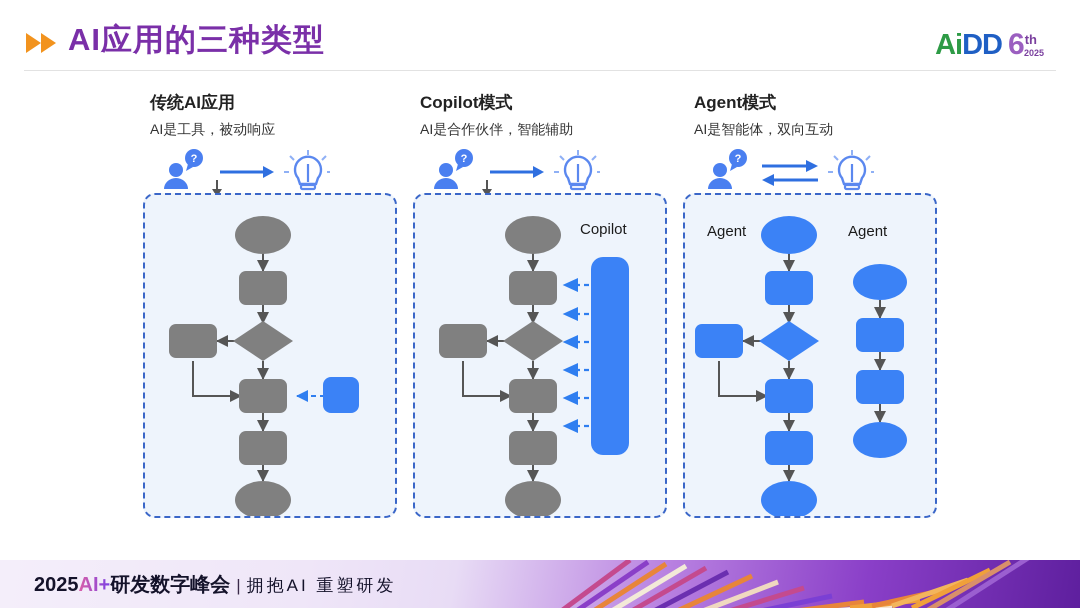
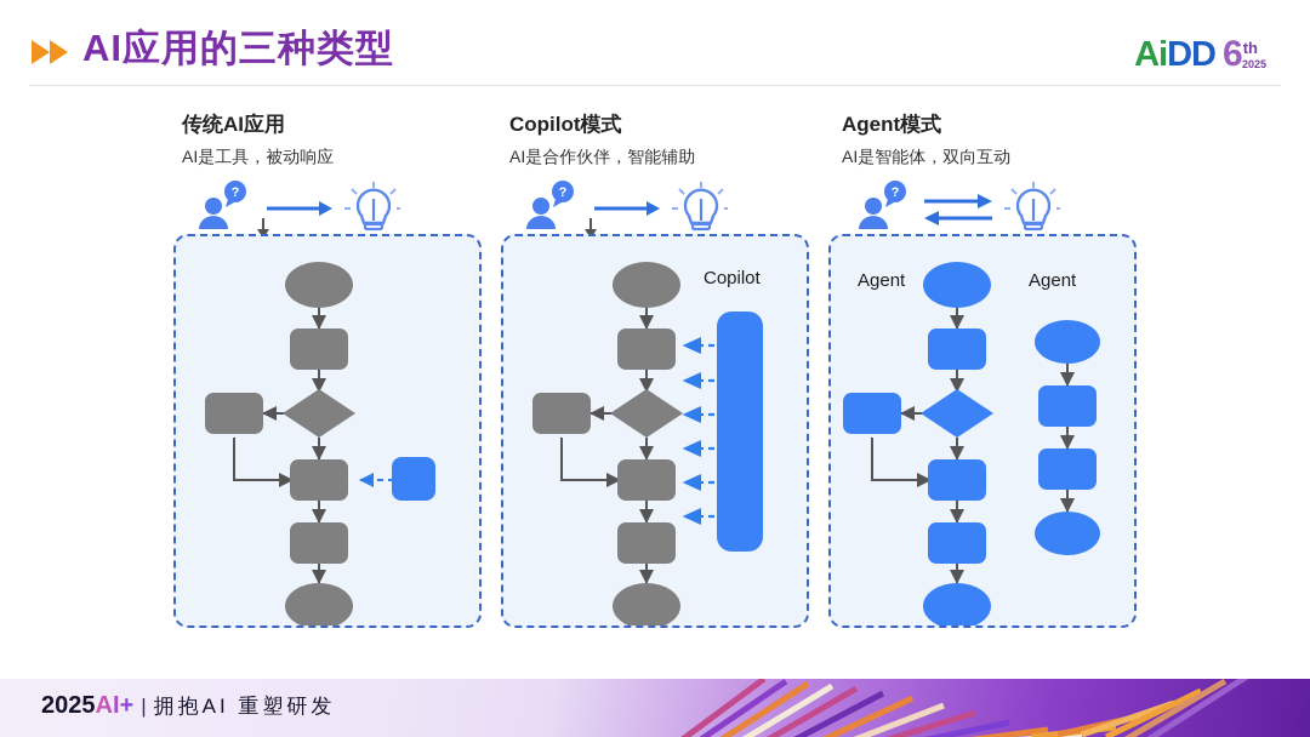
  AI应用的三种类型
  Ai
  DD
  6
  th
  2025
  传统AI应用
  AI是工具，被动响应
  ?
  Copilot模式
  AI是合作伙伴，智能辅助
  ?
  Agent模式
  AI是智能体，双向互动
  ?
  Copilot
  Agent
  Agent
  2025
  AI+
- 研发数字峰会
  |
  拥抱AI 重塑研发
